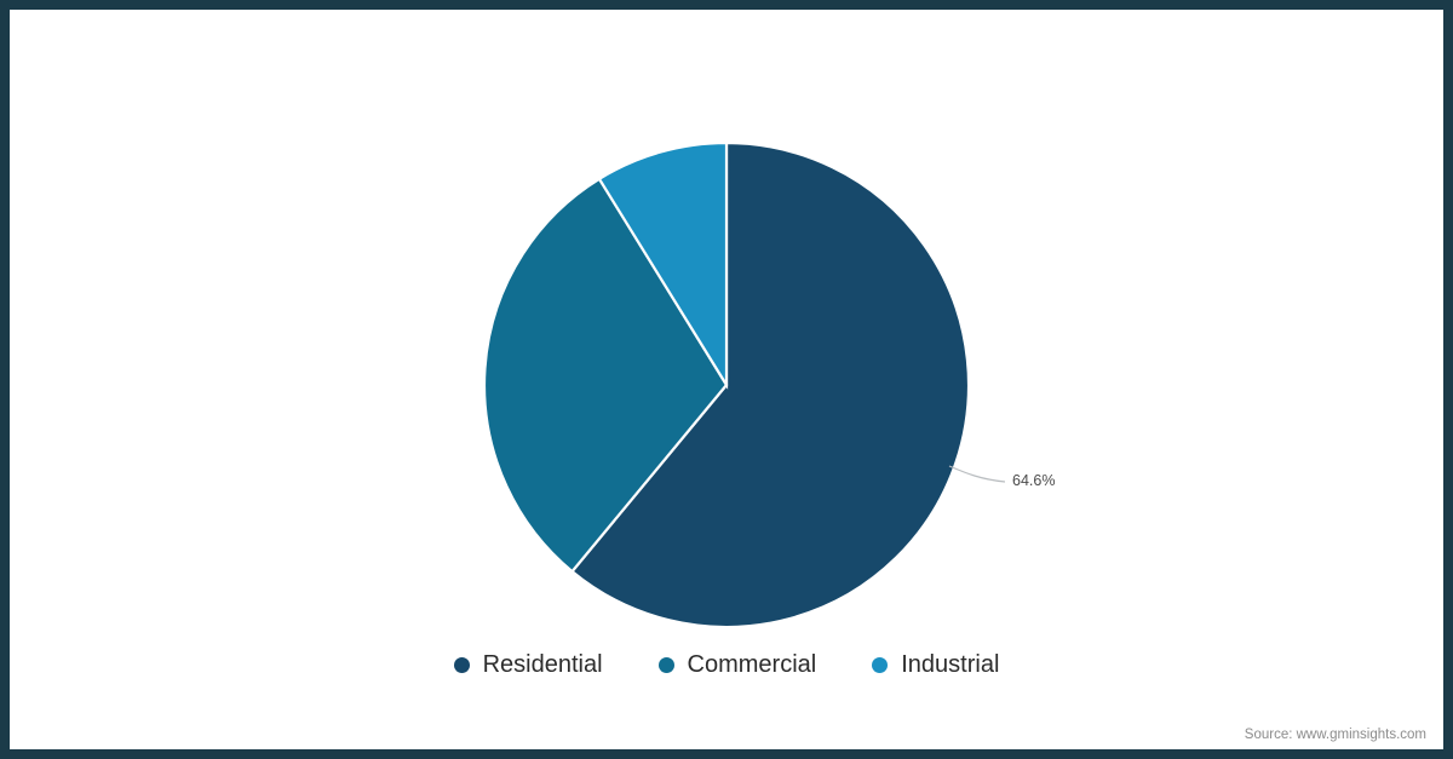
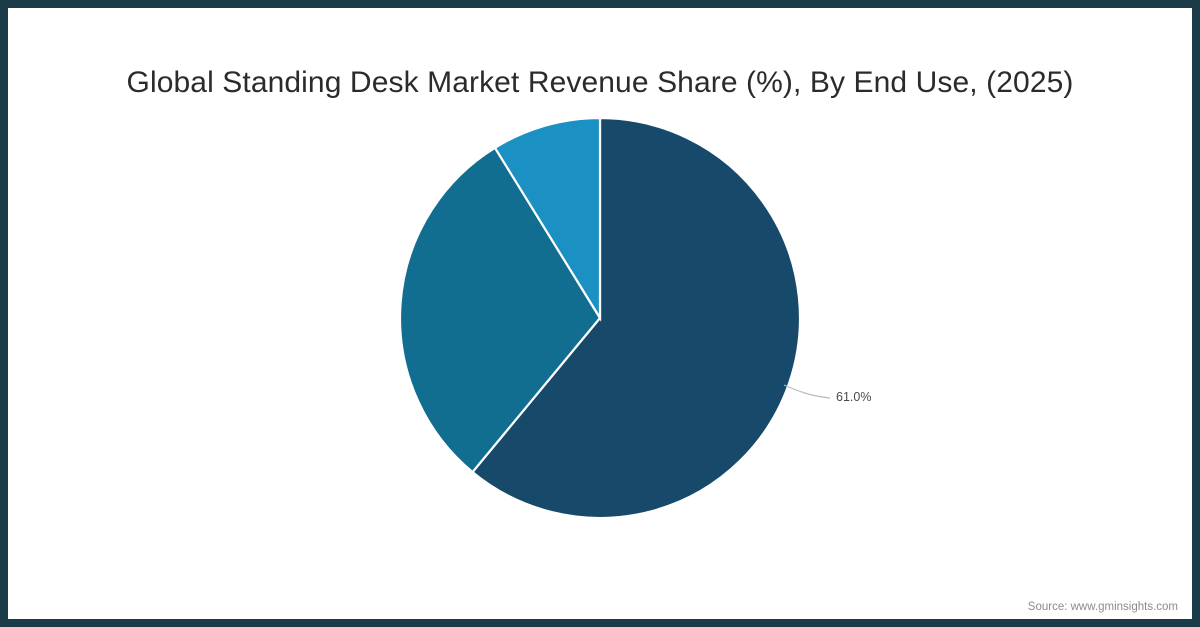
+ Global Standing Desk Market Revenue Share (%), By End Use, (2025)
- 64.6%
+ 61.0%
- Residential
- Commercial
- Industrial
  Source: www.gminsights.com
